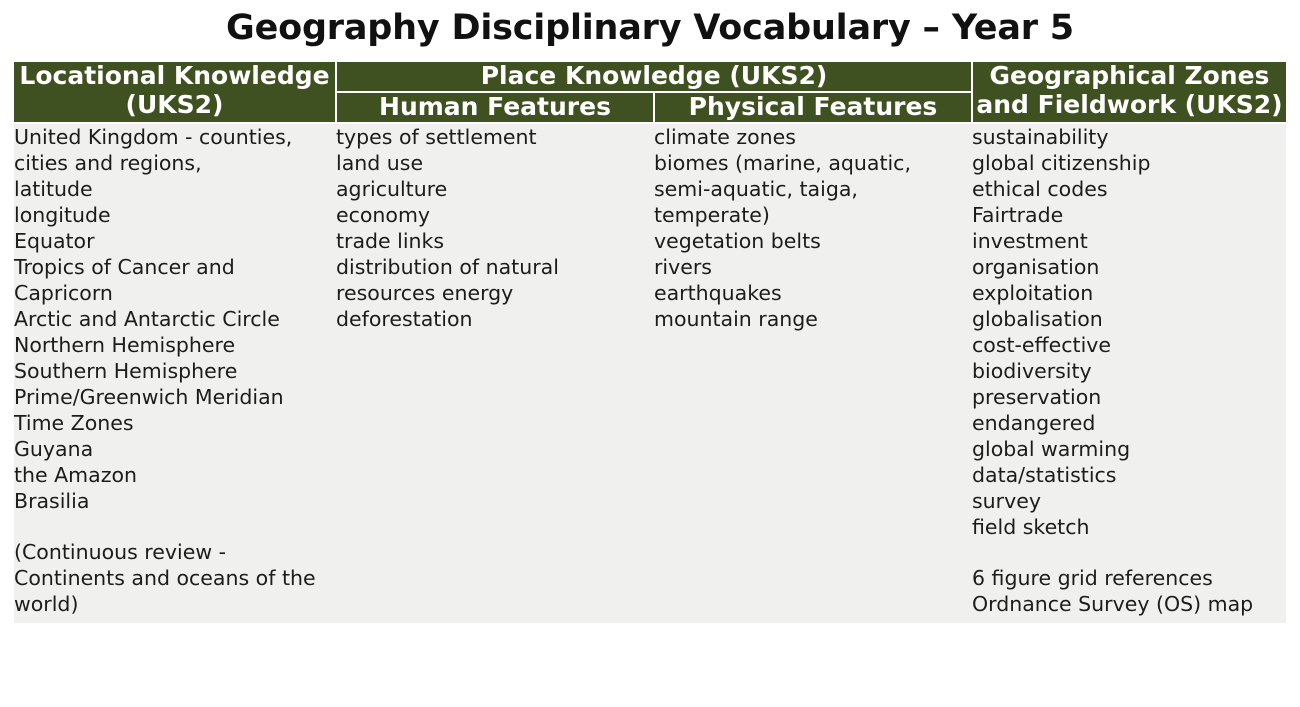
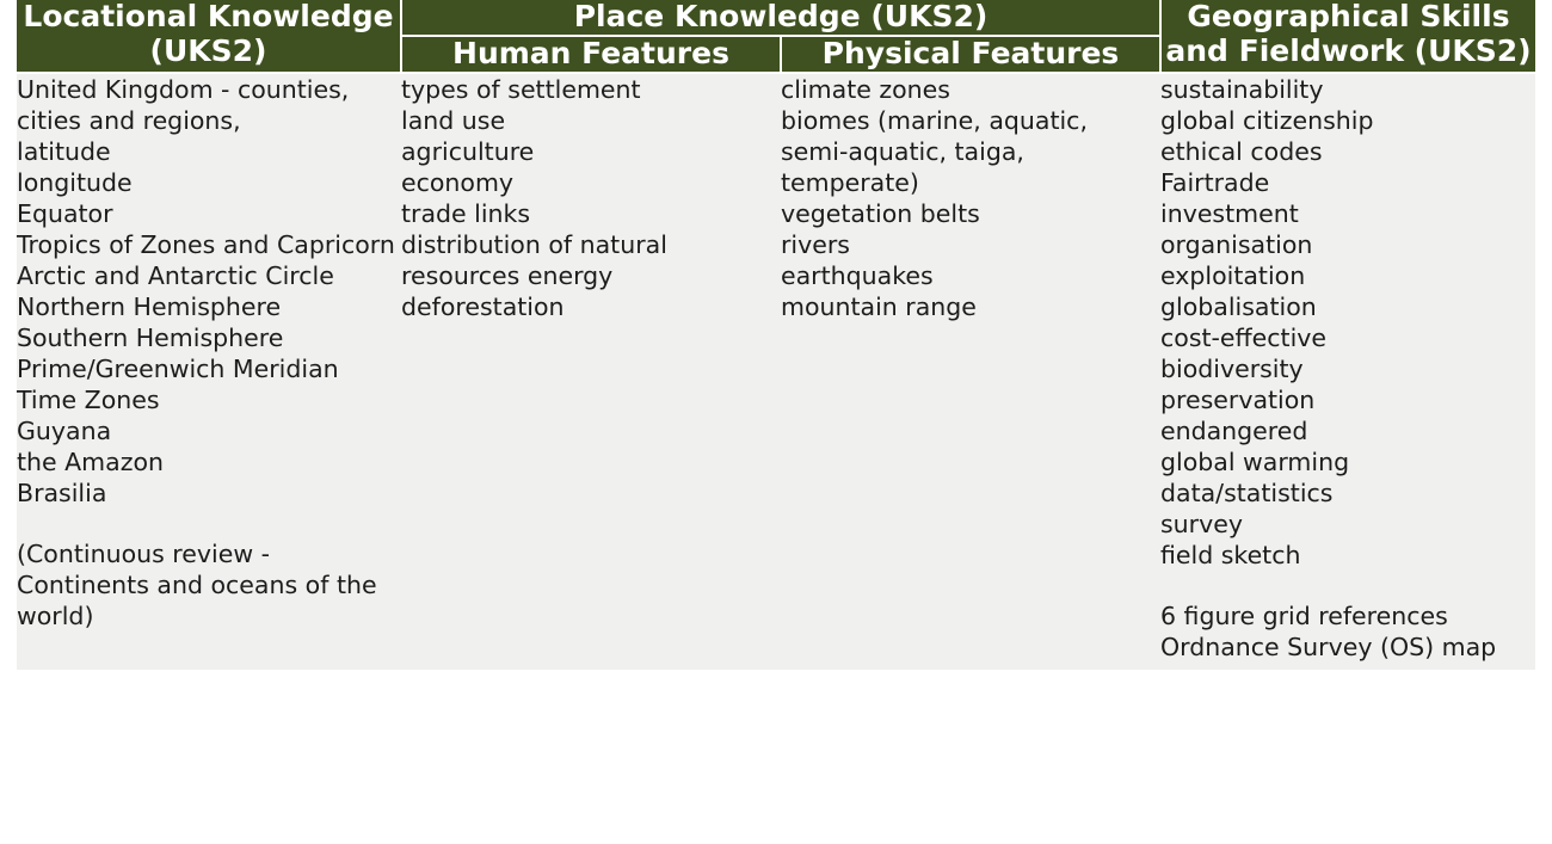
- Geography Disciplinary Vocabulary – Year 5
- Locational Knowledge (UKS2)	Place Knowledge (UKS2)	Geographical Zones and Fieldwork (UKS2)
+ Locational Knowledge (UKS2)	Place Knowledge (UKS2)	Geographical Skills and Fieldwork (UKS2)
  Human Features	Physical Features
- United Kingdom - counties, cities and regions,latitudelongitudeEquatorTropics of Cancer and CapricornArctic and Antarctic CircleNorthern HemisphereSouthern HemispherePrime/Greenwich MeridianTime ZonesGuyanathe AmazonBrasilia(Continuous review - Continents and oceans of the world)	types of settlementland useagricultureeconomytrade linksdistribution of natural resources energydeforestation	climate zonesbiomes (marine, aquatic, semi-aquatic, taiga, temperate)vegetation beltsriversearthquakesmountain range	sustainabilityglobal citizenshipethical codesFairtradeinvestmentorganisationexploitationglobalisationcost-effectivebiodiversitypreservationendangeredglobal warmingdata/statisticssurveyfield sketch6 figure grid referencesOrdnance Survey (OS) map
+ United Kingdom - counties, cities and regions,latitudelongitudeEquatorTropics of Zones and CapricornArctic and Antarctic CircleNorthern HemisphereSouthern HemispherePrime/Greenwich MeridianTime ZonesGuyanathe AmazonBrasilia(Continuous review - Continents and oceans of the world)	types of settlementland useagricultureeconomytrade linksdistribution of natural resources energydeforestation	climate zonesbiomes (marine, aquatic, semi-aquatic, taiga, temperate)vegetation beltsriversearthquakesmountain range	sustainabilityglobal citizenshipethical codesFairtradeinvestmentorganisationexploitationglobalisationcost-effectivebiodiversitypreservationendangeredglobal warmingdata/statisticssurveyfield sketch6 figure grid referencesOrdnance Survey (OS) map
